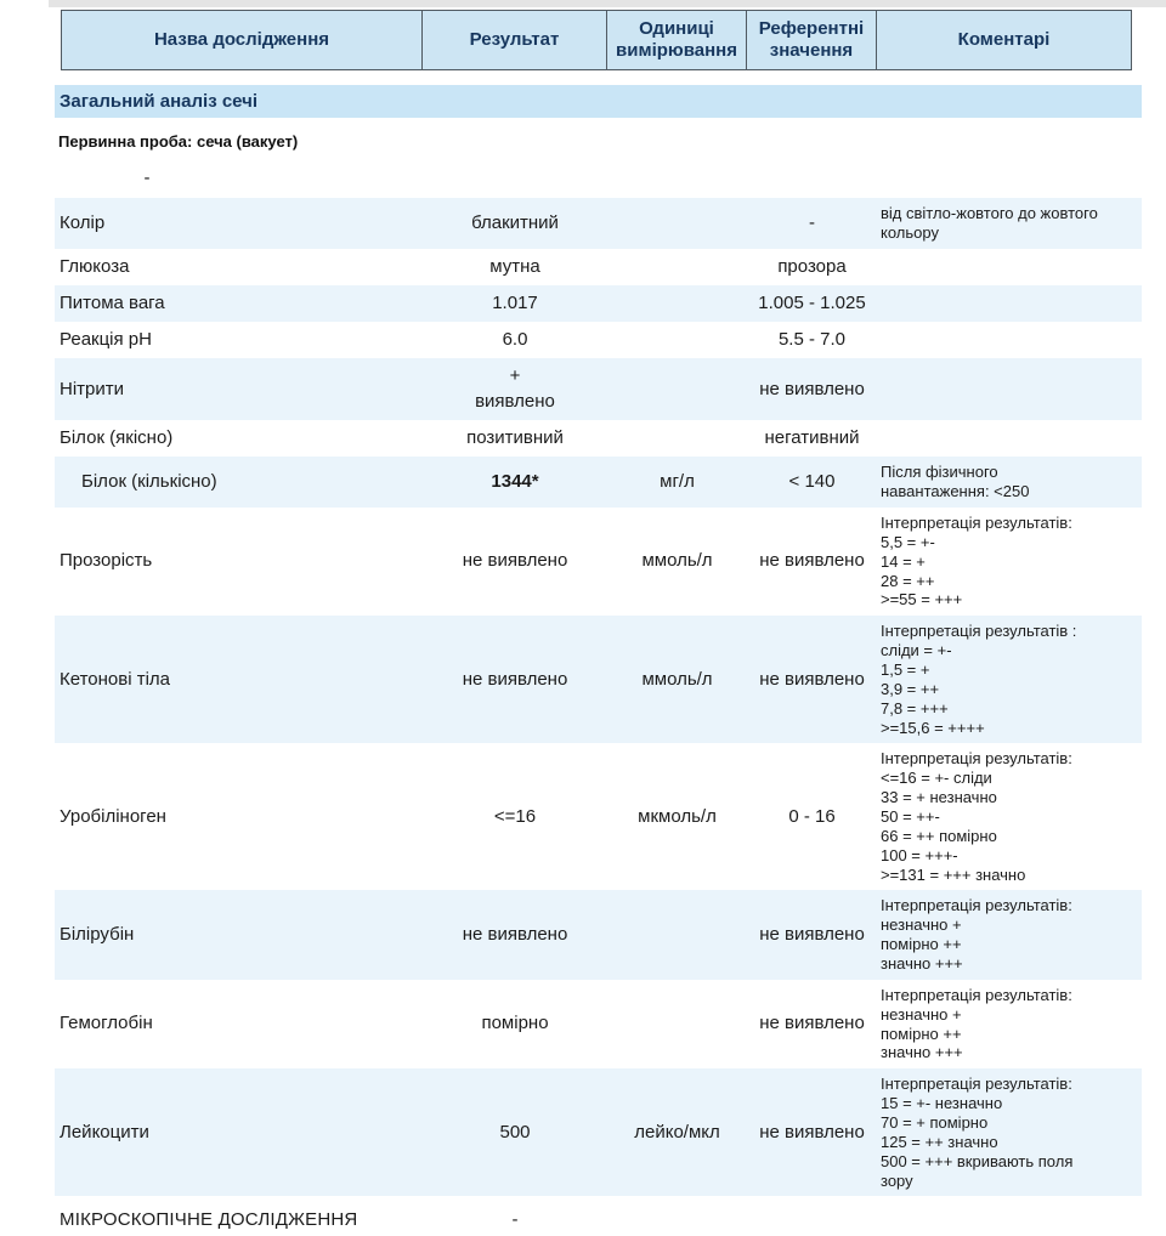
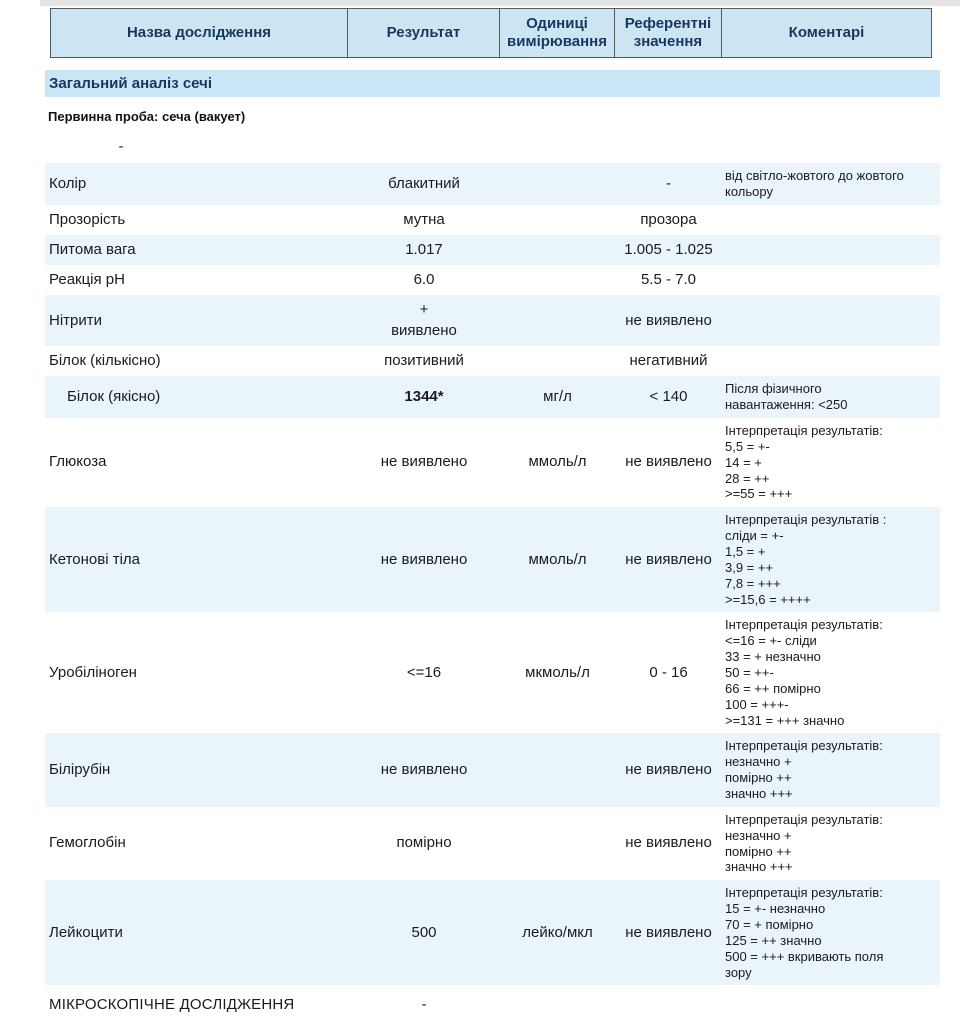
  Назва дослідження
  Результат
  Одиниці вимірювання
  Референтні значення
  Коментарі
  Загальний аналіз сечі
  Первинна проба: сеча (вакует)
  -
  Колір
  блакитний
  -
  від світло-жовтого до жовтого
  кольору
- Глюкоза
+ Прозорість
  мутна
  прозора
  Питома вага
  1.017
  1.005 - 1.025
  Реакція pH
  6.0
  5.5 - 7.0
  Нітрити
  +
  виявлено
  не виявлено
- Білок (якісно)
+ Білок (кількісно)
  позитивний
  негативний
- Білок (кількісно)
+ Білок (якісно)
  1344*
  мг/л
  < 140
  Після фізичного
  навантаження: <250
- Прозорість
+ Глюкоза
  не виявлено
  ммоль/л
  не виявлено
  Інтерпретація результатів:
  5,5 = +-
  14 = +
  28 = ++
  >=55 = +++
  Кетонові тіла
  не виявлено
  ммоль/л
  не виявлено
  Інтерпретація результатів :
  сліди = +-
  1,5 = +
  3,9 = ++
  7,8 = +++
  >=15,6 = ++++
  Уробіліноген
  <=16
  мкмоль/л
  0 - 16
  Інтерпретація результатів:
  <=16 = +- сліди
  33 = + незначно
  50 = ++-
  66 = ++ помірно
  100 = +++-
  >=131 = +++ значно
  Білірубін
  не виявлено
  не виявлено
  Інтерпретація результатів:
  незначно +
  помірно ++
  значно +++
  Гемоглобін
  помірно
  не виявлено
  Інтерпретація результатів:
  незначно +
  помірно ++
  значно +++
  Лейкоцити
  500
  лейко/мкл
  не виявлено
  Інтерпретація результатів:
  15 = +- незначно
  70 = + помірно
  125 = ++ значно
  500 = +++ вкривають поля
  зору
  МІКРОСКОПІЧНЕ ДОСЛІДЖЕННЯ
  -
